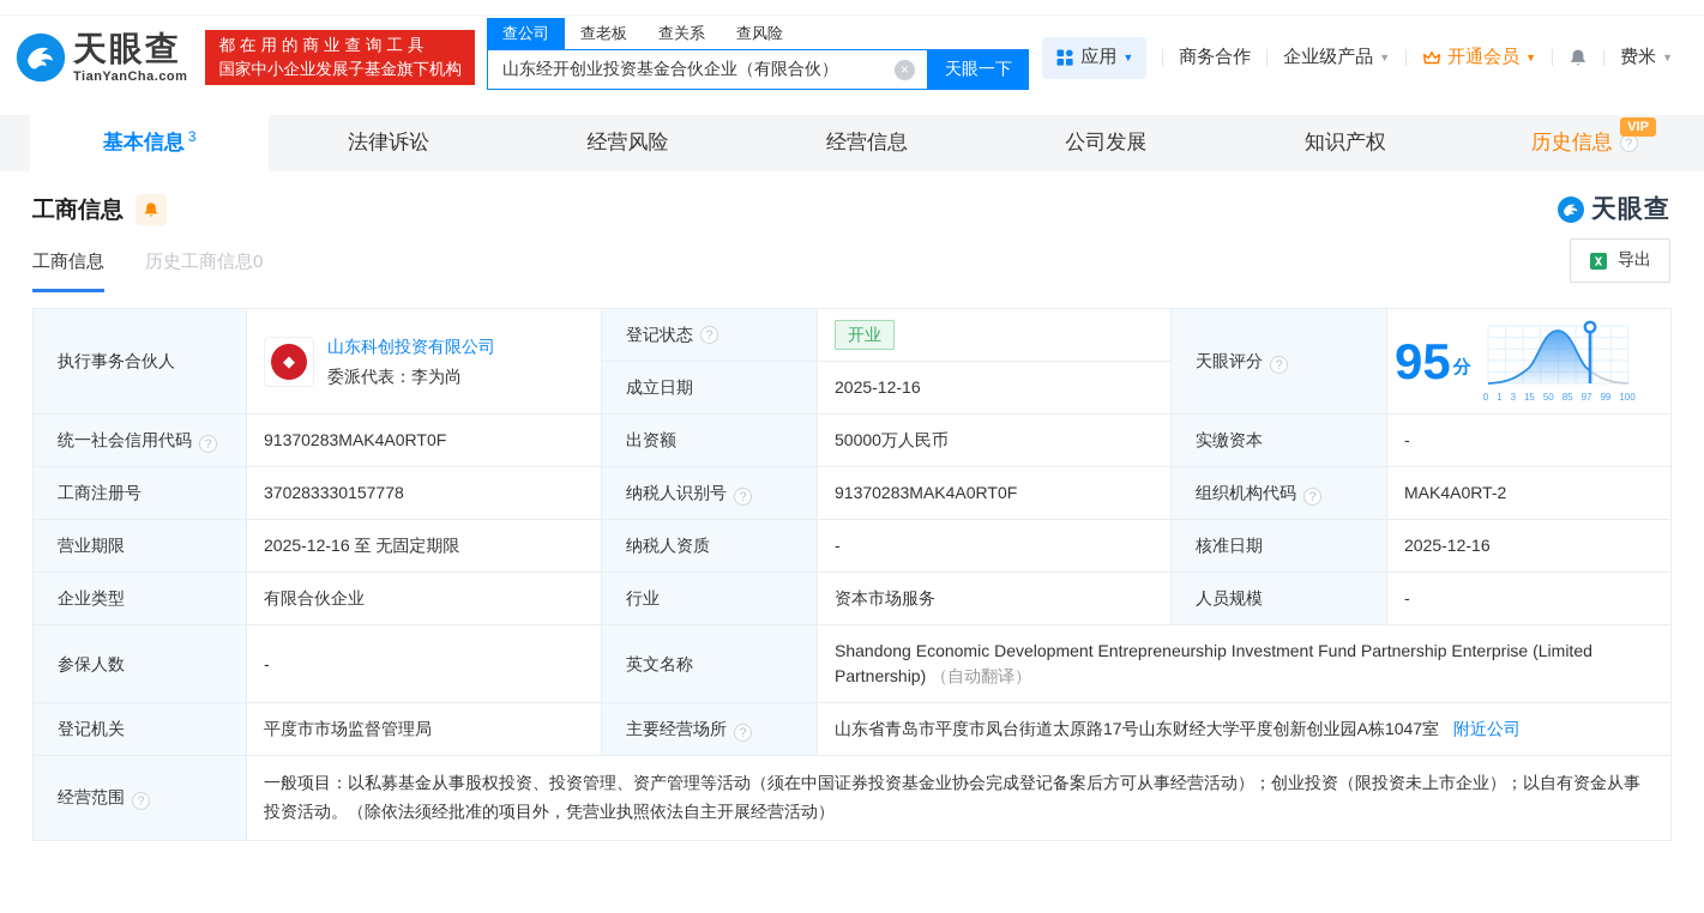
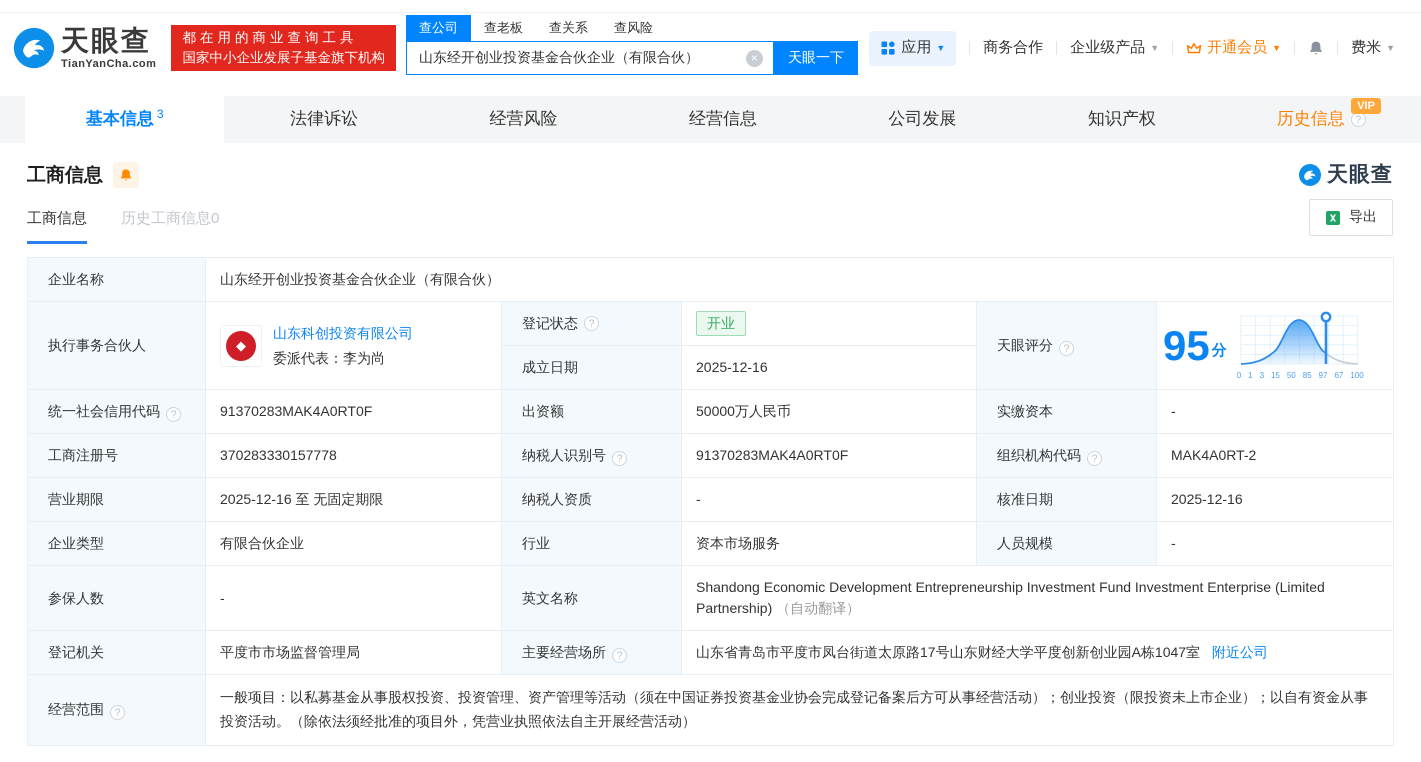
  天眼查
  TianYanCha.com
  都在用的商业查询工具
  国家中小企业发展子基金旗下机构
  查公司
  查老板
  查关系
  查风险
  山东经开创业投资基金合伙企业（有限合伙）
  天眼一下
  应用
  ▼
  商务合作
  企业级产品
  ▼
  开通会员
  ▼
  费米
  ▼
  基本信息
  3
  法律诉讼
  经营风险
  经营信息
  公司发展
  知识产权
  VIP
  历史信息
  工商信息
  天眼查
  工商信息
  历史工商信息0
  导出
+ 企业名称	山东经开创业投资基金合伙企业（有限合伙）
- 执行事务合伙人	◆ 山东科创投资有限公司 委派代表：李为尚	登记状态 开业 成立日期 2025-12-16	天眼评分	95 分 0 1 3 15 50 85 97 99 100
+ 执行事务合伙人	◆ 山东科创投资有限公司 委派代表：李为尚	登记状态 开业 成立日期 2025-12-16	天眼评分	95 分 0 1 3 15 50 85 97 67 100
  统一社会信用代码	91370283MAK4A0RT0F	出资额	50000万人民币	实缴资本	-
  工商注册号	370283330157778	纳税人识别号	91370283MAK4A0RT0F	组织机构代码	MAK4A0RT-2
  营业期限	2025-12-16 至 无固定期限	纳税人资质	-	核准日期	2025-12-16
  企业类型	有限合伙企业	行业	资本市场服务	人员规模	-
- 参保人数	-	英文名称	Shandong Economic Development Entrepreneurship Investment Fund Partnership Enterprise (Limited Partnership) （自动翻译）
+ 参保人数	-	英文名称	Shandong Economic Development Entrepreneurship Investment Fund Investment Enterprise (Limited Partnership) （自动翻译）
  登记机关	平度市市场监督管理局	主要经营场所	山东省青岛市平度市凤台街道太原路17号山东财经大学平度创新创业园A栋1047室 附近公司
  经营范围	一般项目：以私募基金从事股权投资、投资管理、资产管理等活动（须在中国证券投资基金业协会完成登记备案后方可从事经营活动）；创业投资（限投资未上市企业）；以自有资金从事投资活动。（除依法须经批准的项目外，凭营业执照依法自主开展经营活动）
